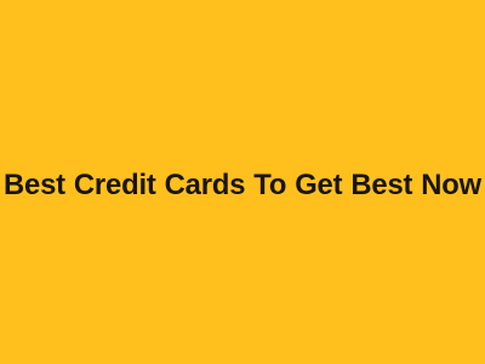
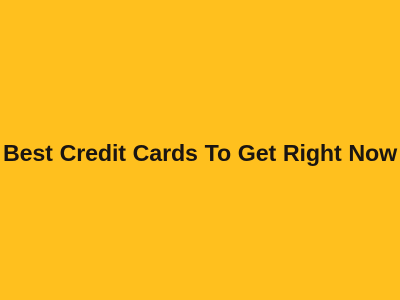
- Best Credit Cards To Get Best Now
+ Best Credit Cards To Get Right Now
